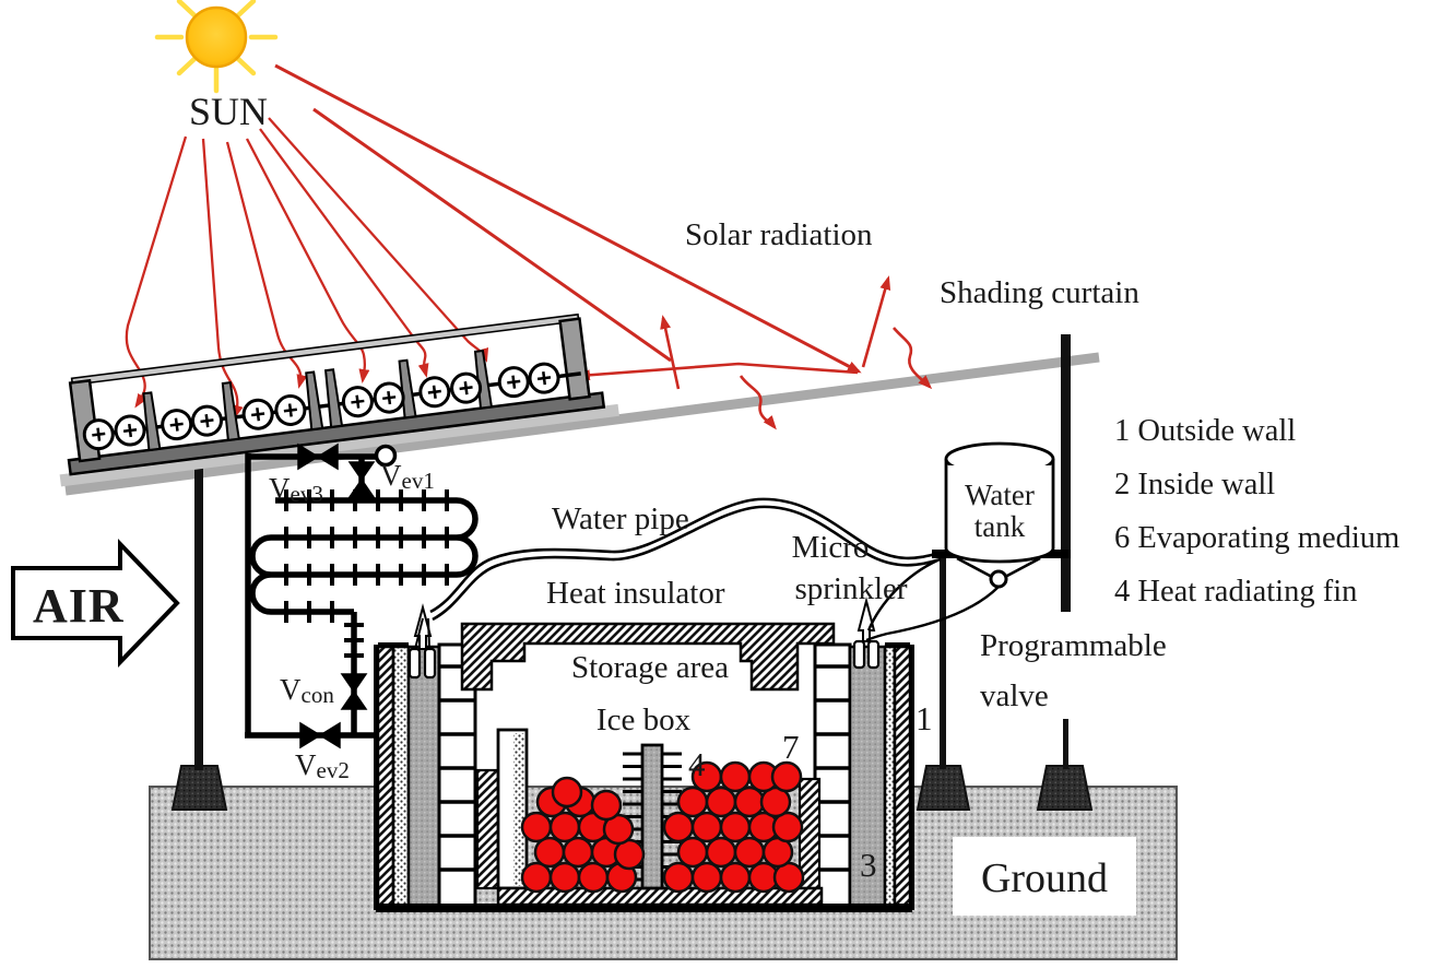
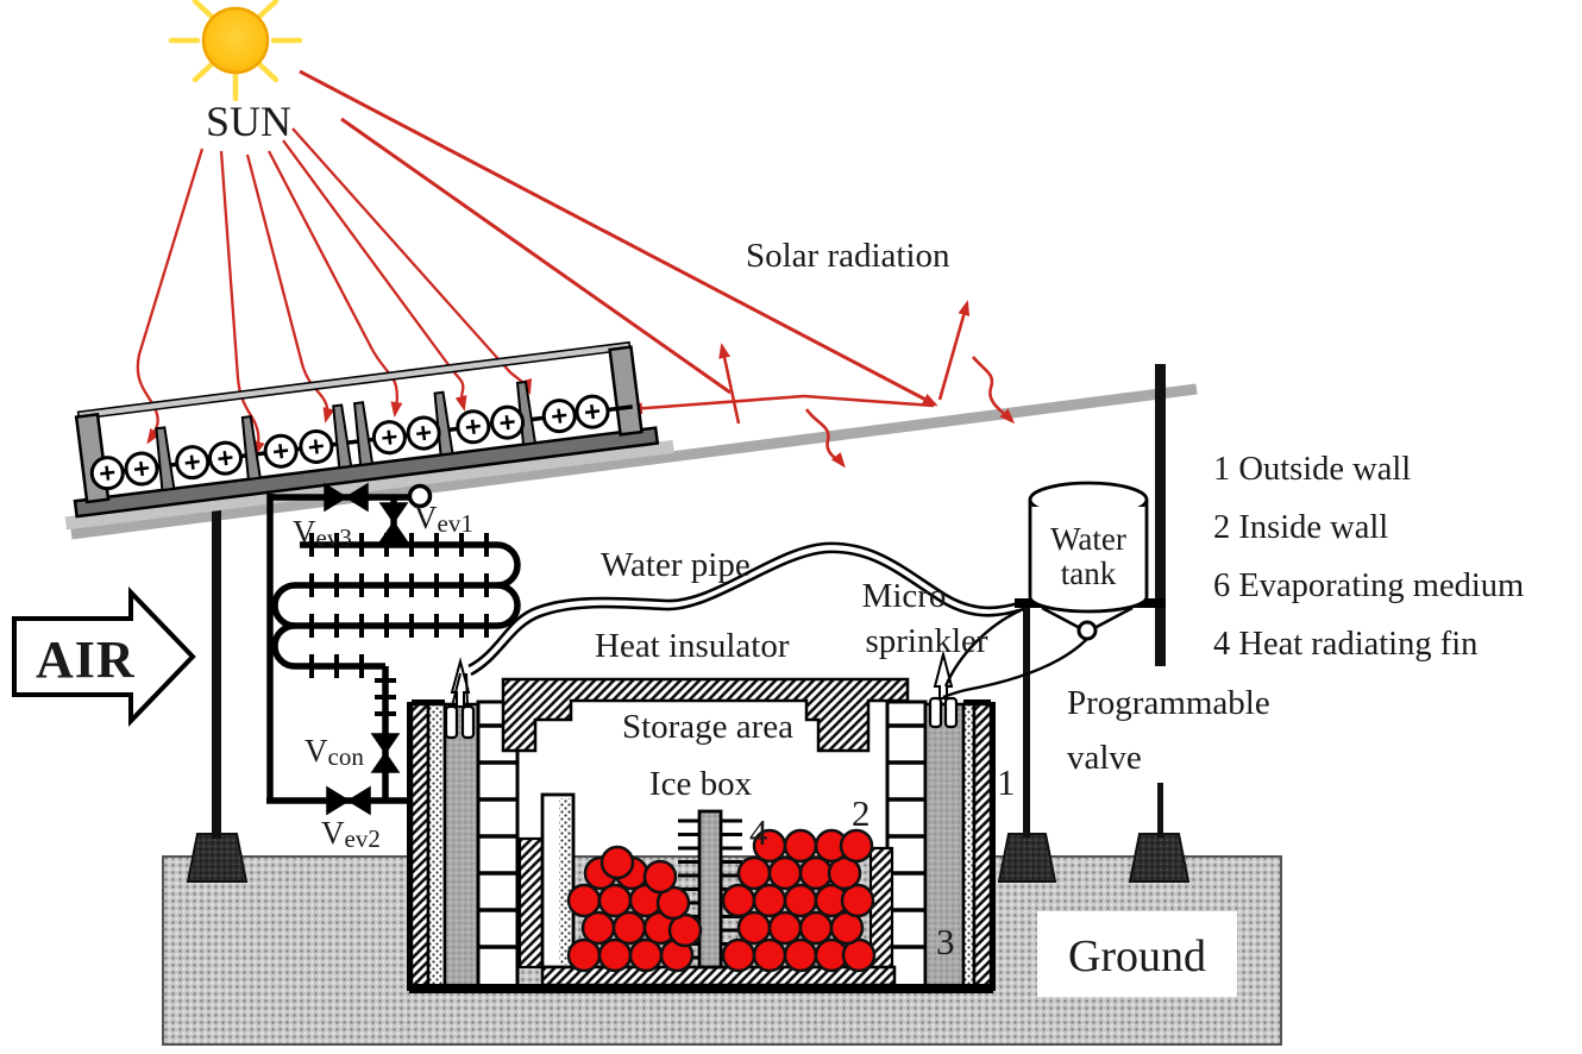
  Water
  tank
  AIR
  SUN
  Solar radiation
- Shading curtain
  Water pipe
  Heat insulator
  Micro
  sprinkler
  Storage area
  Ice box
  Programmable
  valve
  Vev3
  Vev1
  Vcon
  Vev2
  1
- 7
+ 2
  3
  4
  1 Outside wall
  2 Inside wall
  6 Evaporating medium
  4 Heat radiating fin
  Ground
